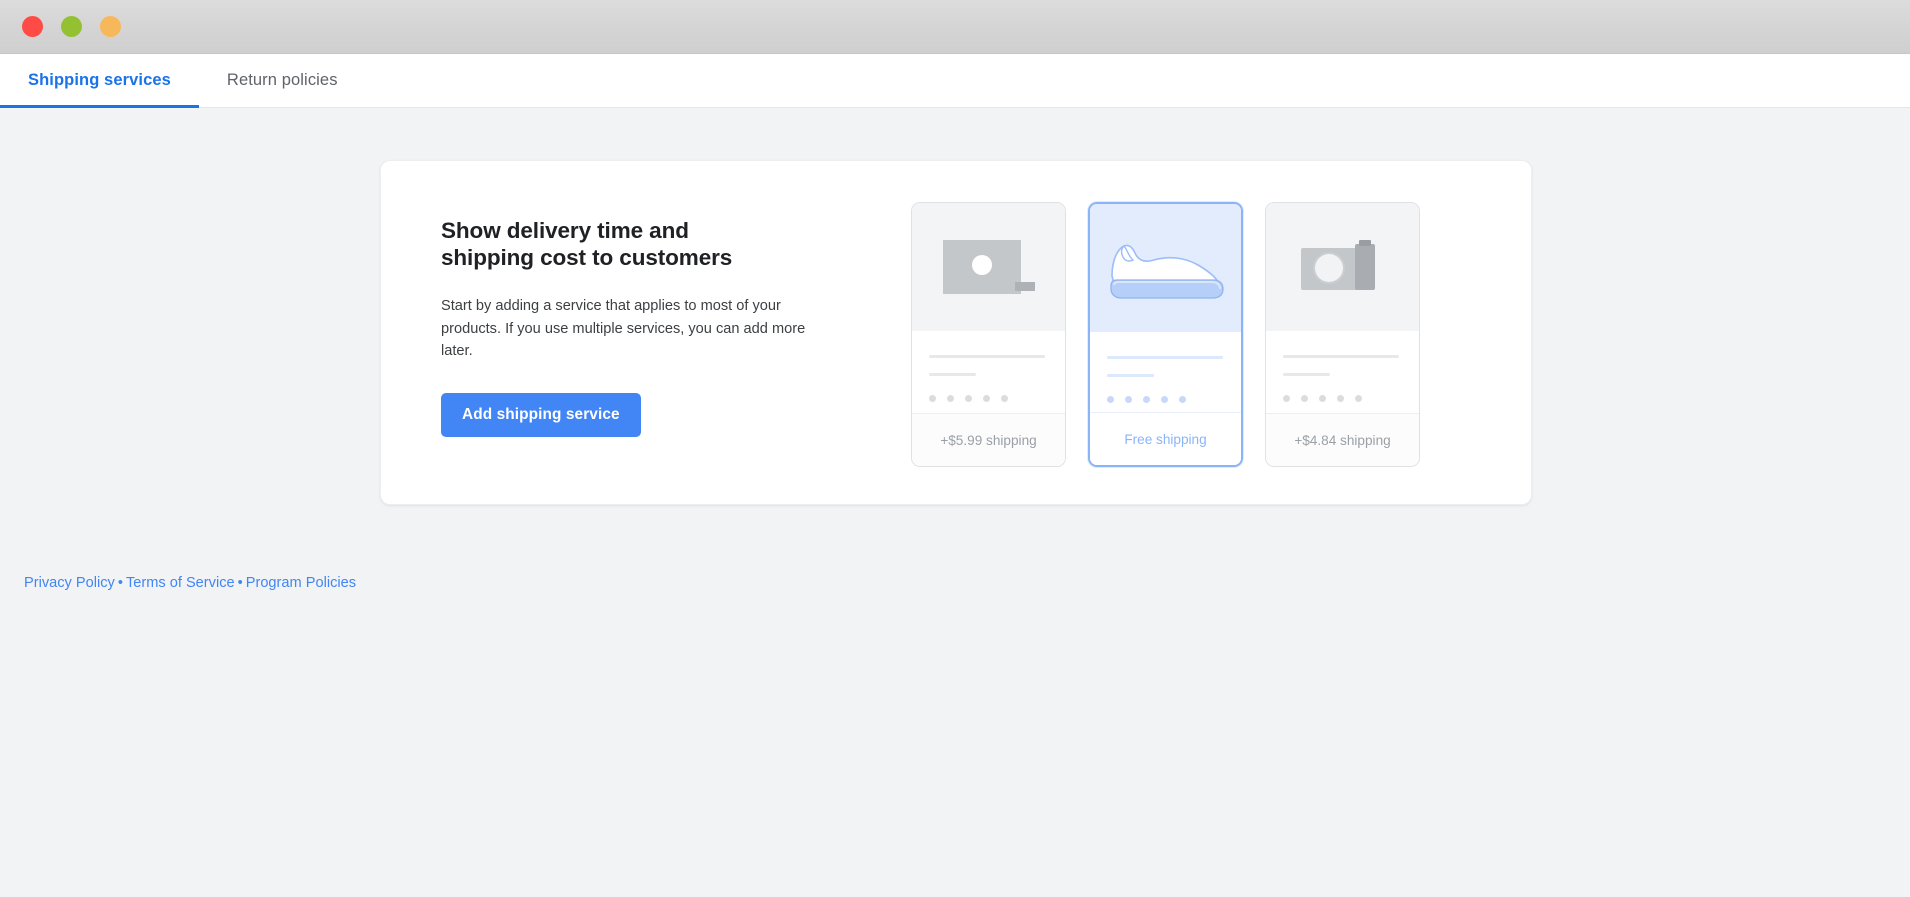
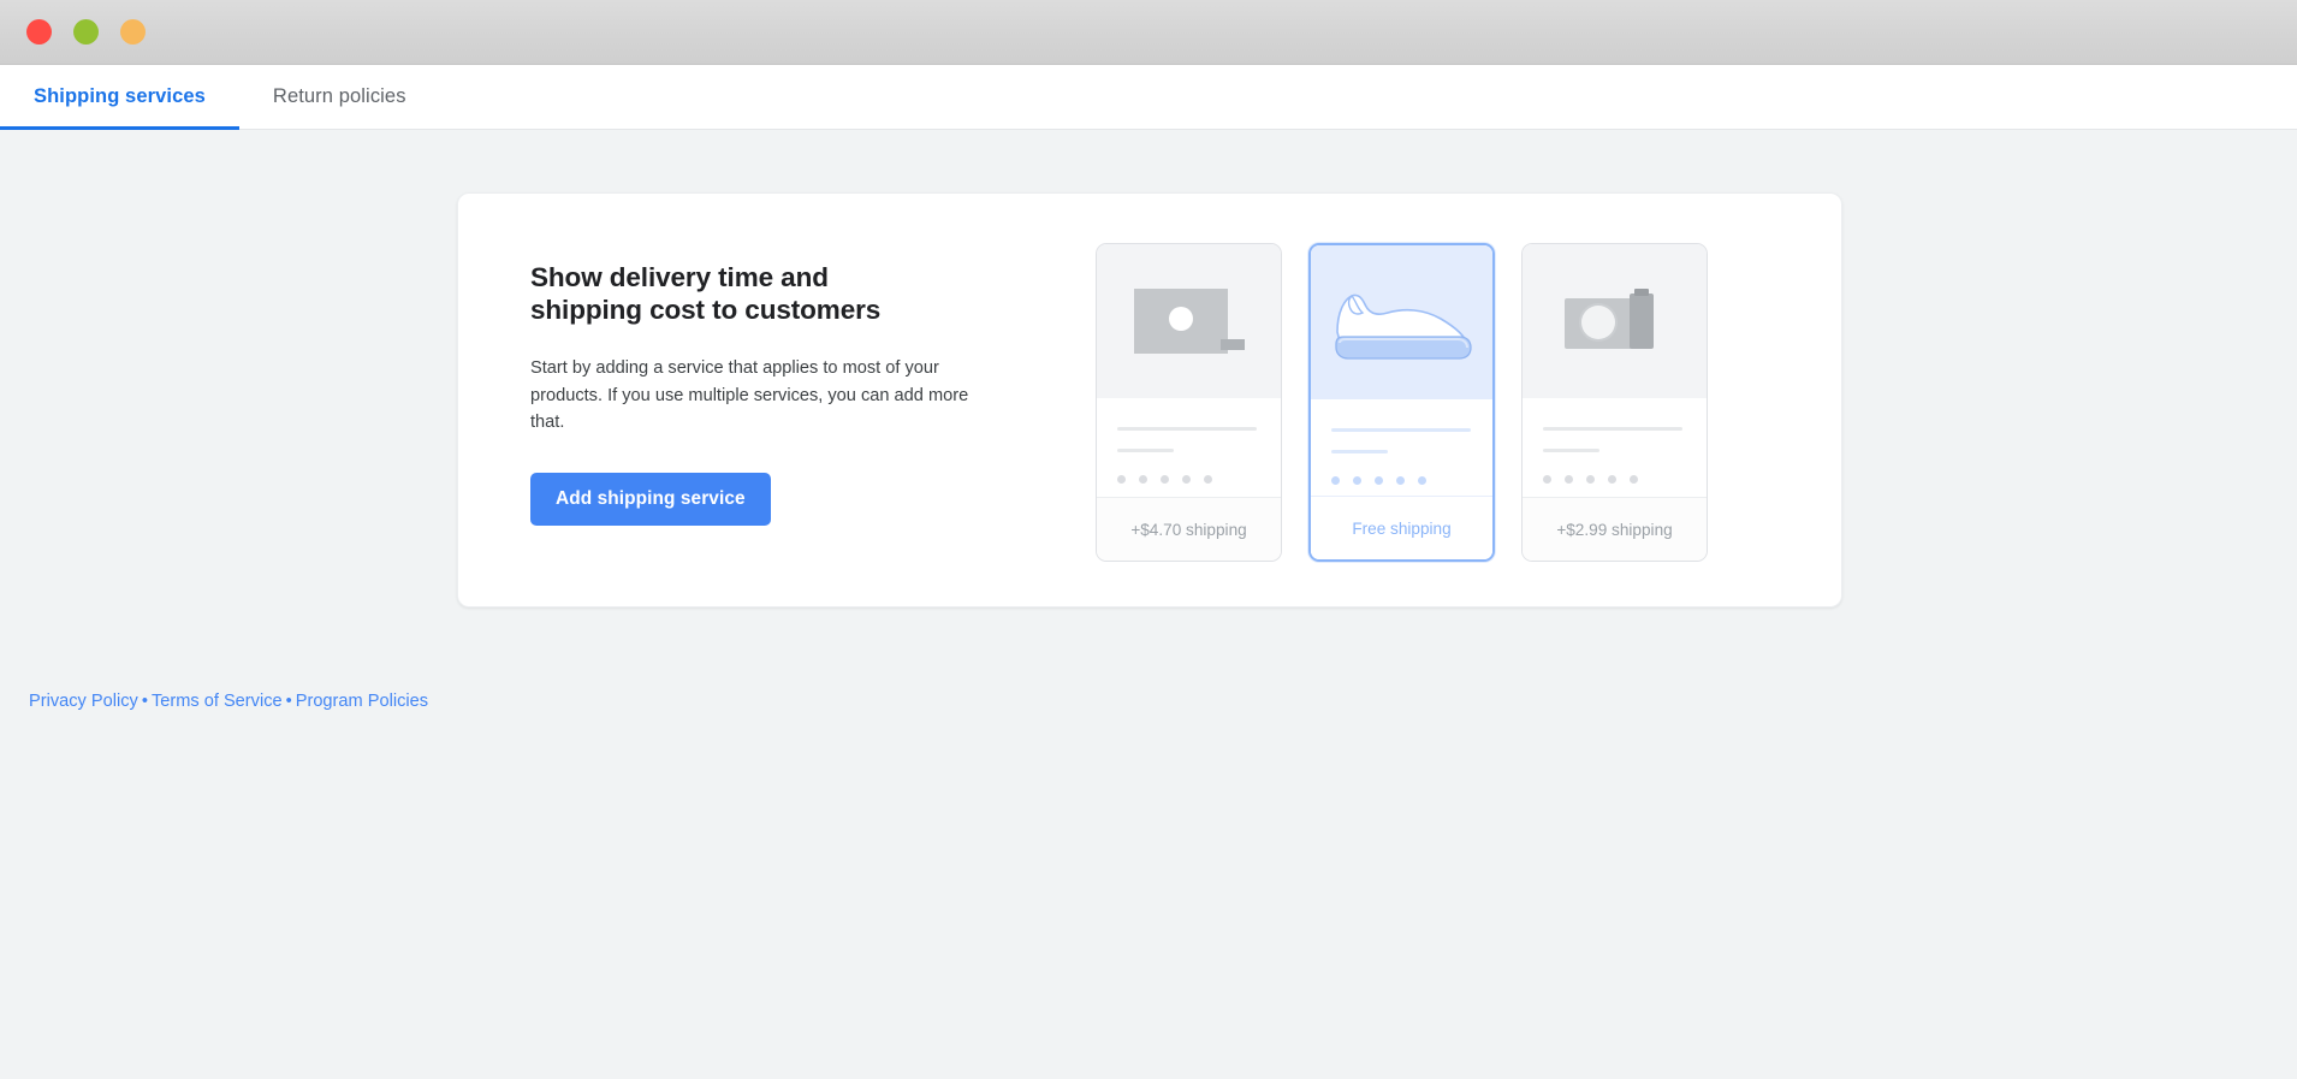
  Shipping services
  Return policies
  Show delivery time and shipping cost to customers
- Start by adding a service that applies to most of your products. If you use multiple services, you can add more later.
+ Start by adding a service that applies to most of your products. If you use multiple services, you can add more that.
  Add shipping service
- +$5.99 shipping
+ +$4.70 shipping
  Free shipping
- +$4.84 shipping
+ +$2.99 shipping
  Privacy Policy • Terms of Service • Program Policies
